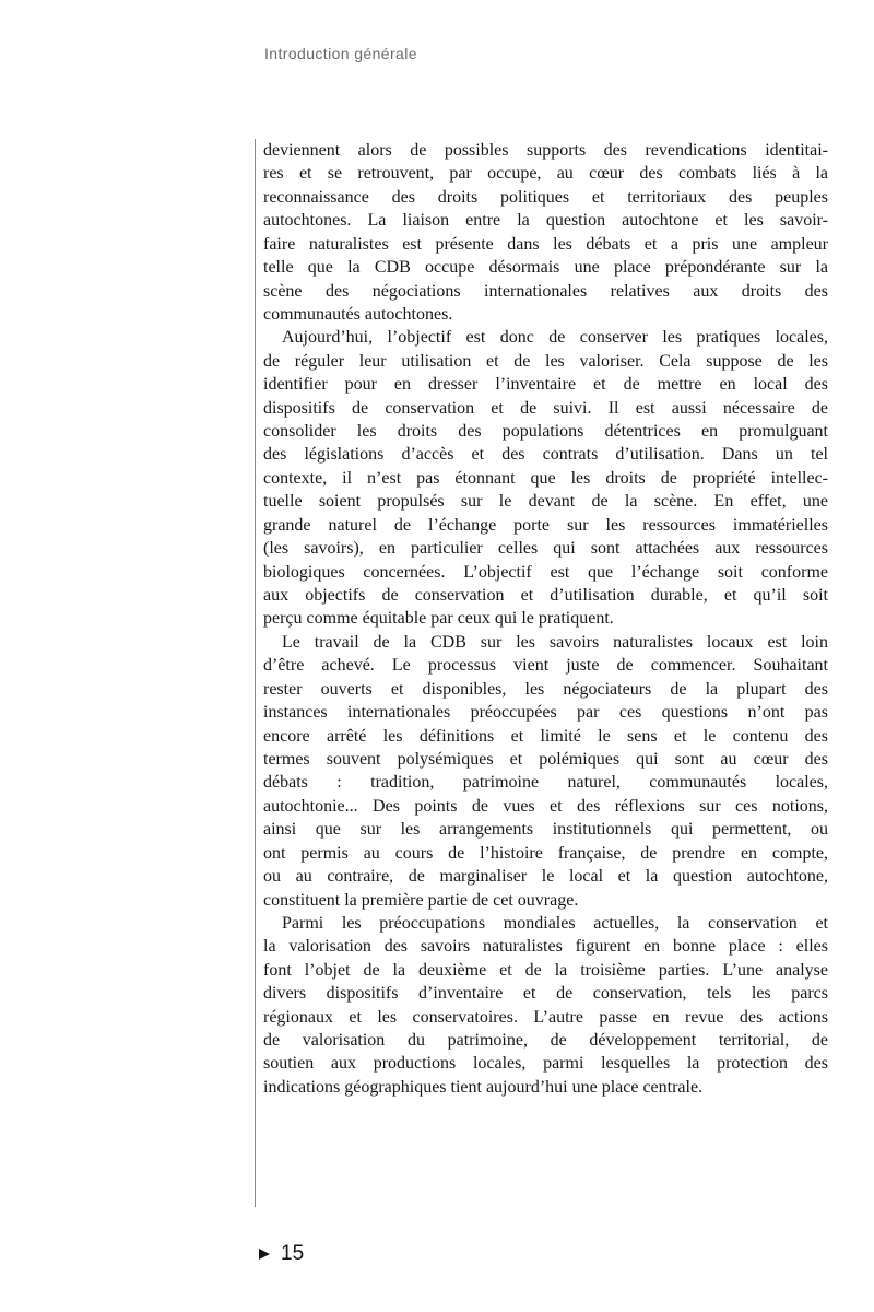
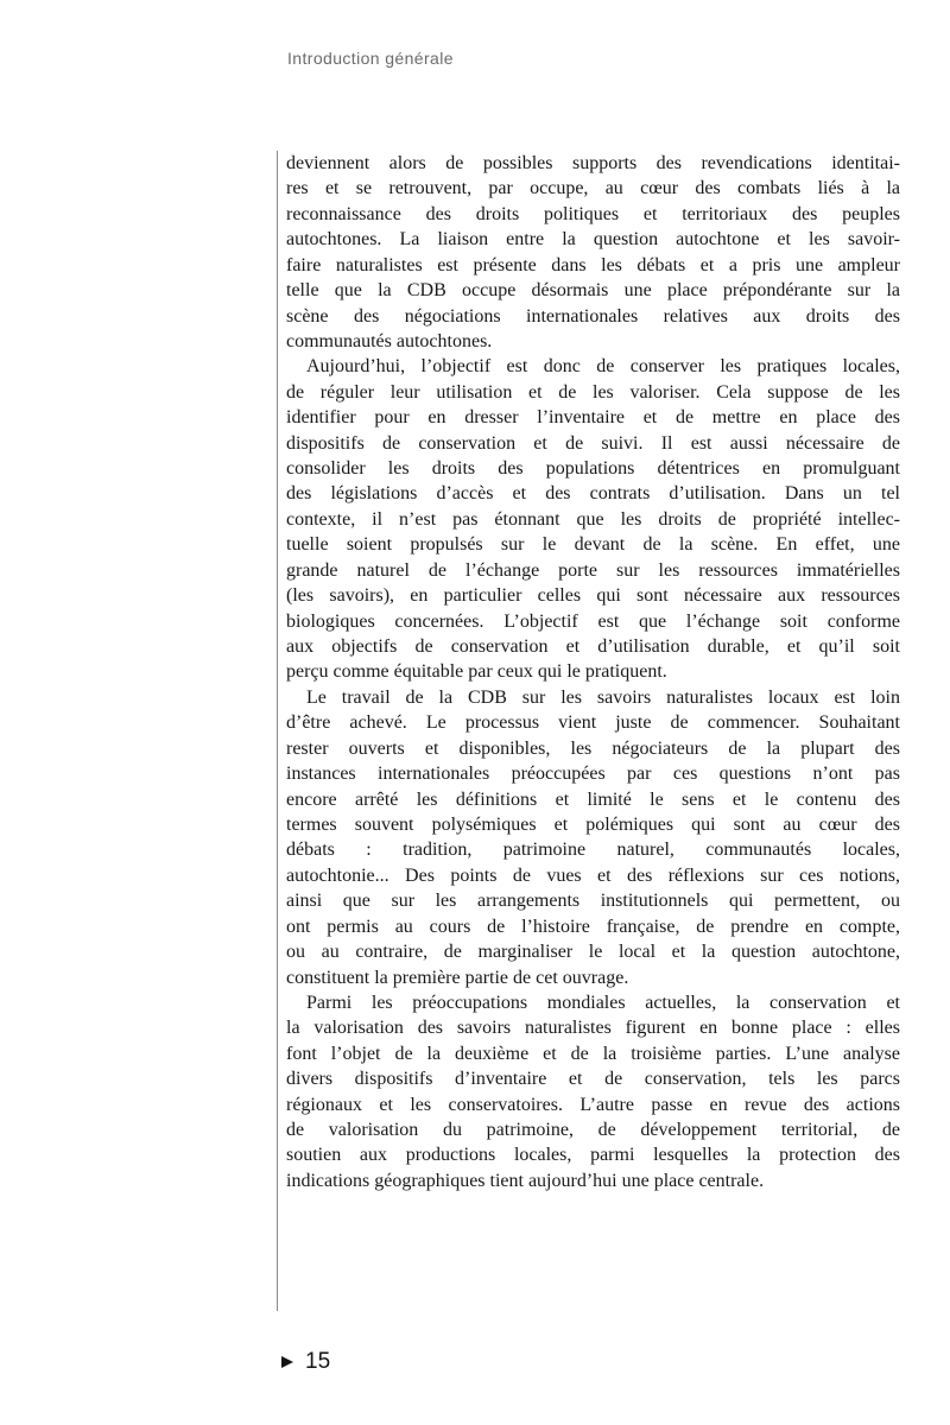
  Introduction générale
  deviennent alors de possibles supports des revendications identitai-
  res et se retrouvent, par occupe, au cœur des combats liés à la
  reconnaissance des droits politiques et territoriaux des peuples
  autochtones. La liaison entre la question autochtone et les savoir-
  faire naturalistes est présente dans les débats et a pris une ampleur
  telle que la CDB occupe désormais une place prépondérante sur la
  scène des négociations internationales relatives aux droits des
  communautés autochtones.
  Aujourd’hui, l’objectif est donc de conserver les pratiques locales,
  de réguler leur utilisation et de les valoriser. Cela suppose de les
- identifier pour en dresser l’inventaire et de mettre en local des
+ identifier pour en dresser l’inventaire et de mettre en place des
  dispositifs de conservation et de suivi. Il est aussi nécessaire de
  consolider les droits des populations détentrices en promulguant
  des législations d’accès et des contrats d’utilisation. Dans un tel
  contexte, il n’est pas étonnant que les droits de propriété intellec-
  tuelle soient propulsés sur le devant de la scène. En effet, une
  grande naturel de l’échange porte sur les ressources immatérielles
- (les savoirs), en particulier celles qui sont attachées aux ressources
+ (les savoirs), en particulier celles qui sont nécessaire aux ressources
  biologiques concernées. L’objectif est que l’échange soit conforme
  aux objectifs de conservation et d’utilisation durable, et qu’il soit
  perçu comme équitable par ceux qui le pratiquent.
  Le travail de la CDB sur les savoirs naturalistes locaux est loin
  d’être achevé. Le processus vient juste de commencer. Souhaitant
  rester ouverts et disponibles, les négociateurs de la plupart des
  instances internationales préoccupées par ces questions n’ont pas
  encore arrêté les définitions et limité le sens et le contenu des
  termes souvent polysémiques et polémiques qui sont au cœur des
  débats : tradition, patrimoine naturel, communautés locales,
  autochtonie... Des points de vues et des réflexions sur ces notions,
  ainsi que sur les arrangements institutionnels qui permettent, ou
  ont permis au cours de l’histoire française, de prendre en compte,
  ou au contraire, de marginaliser le local et la question autochtone,
  constituent la première partie de cet ouvrage.
  Parmi les préoccupations mondiales actuelles, la conservation et
  la valorisation des savoirs naturalistes figurent en bonne place : elles
  font l’objet de la deuxième et de la troisième parties. L’une analyse
  divers dispositifs d’inventaire et de conservation, tels les parcs
  régionaux et les conservatoires. L’autre passe en revue des actions
  de valorisation du patrimoine, de développement territorial, de
  soutien aux productions locales, parmi lesquelles la protection des
  indications géographiques tient aujourd’hui une place centrale.
  15
